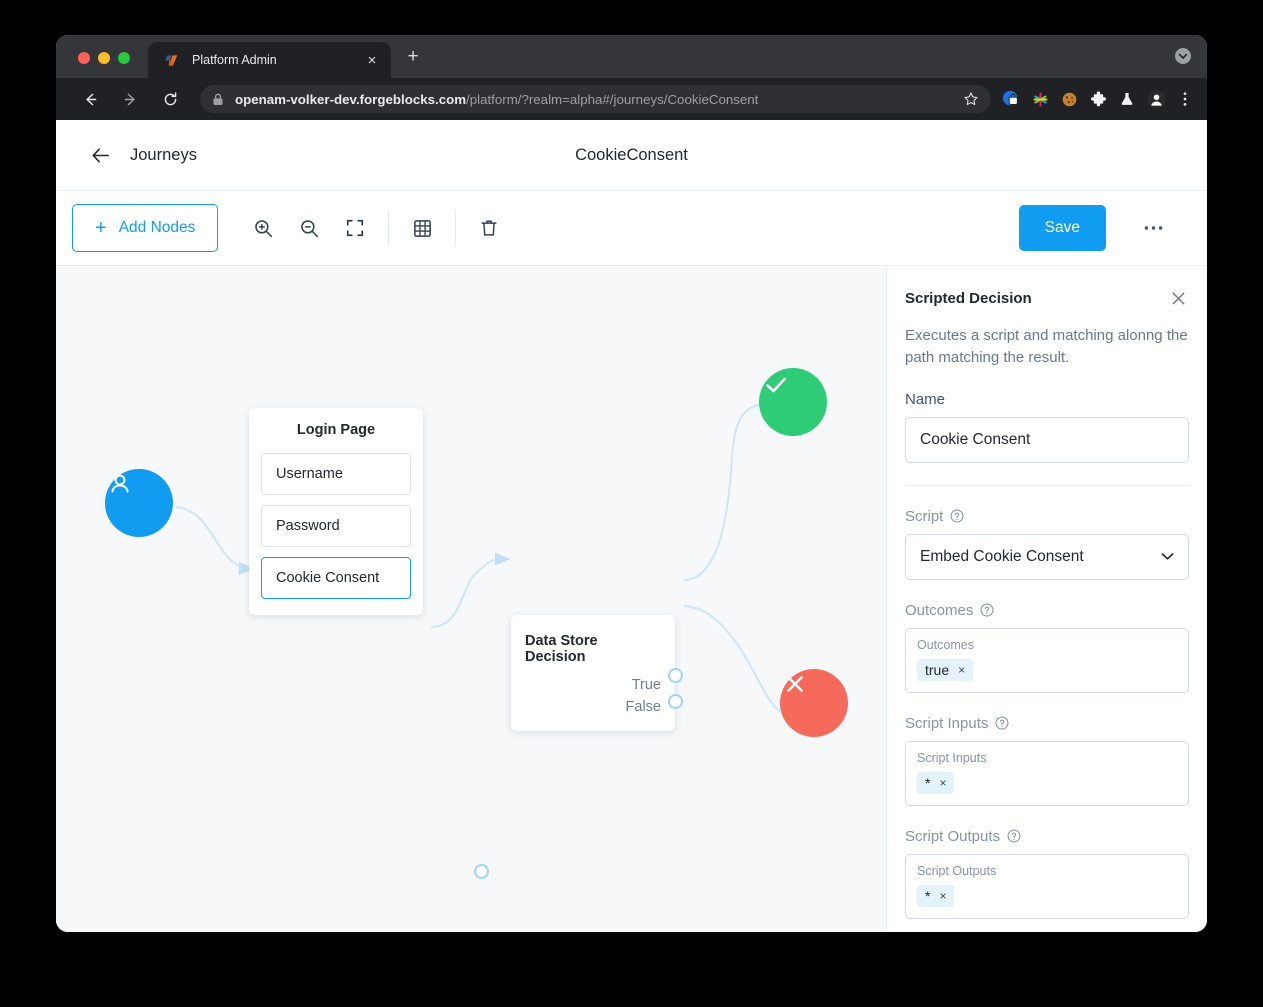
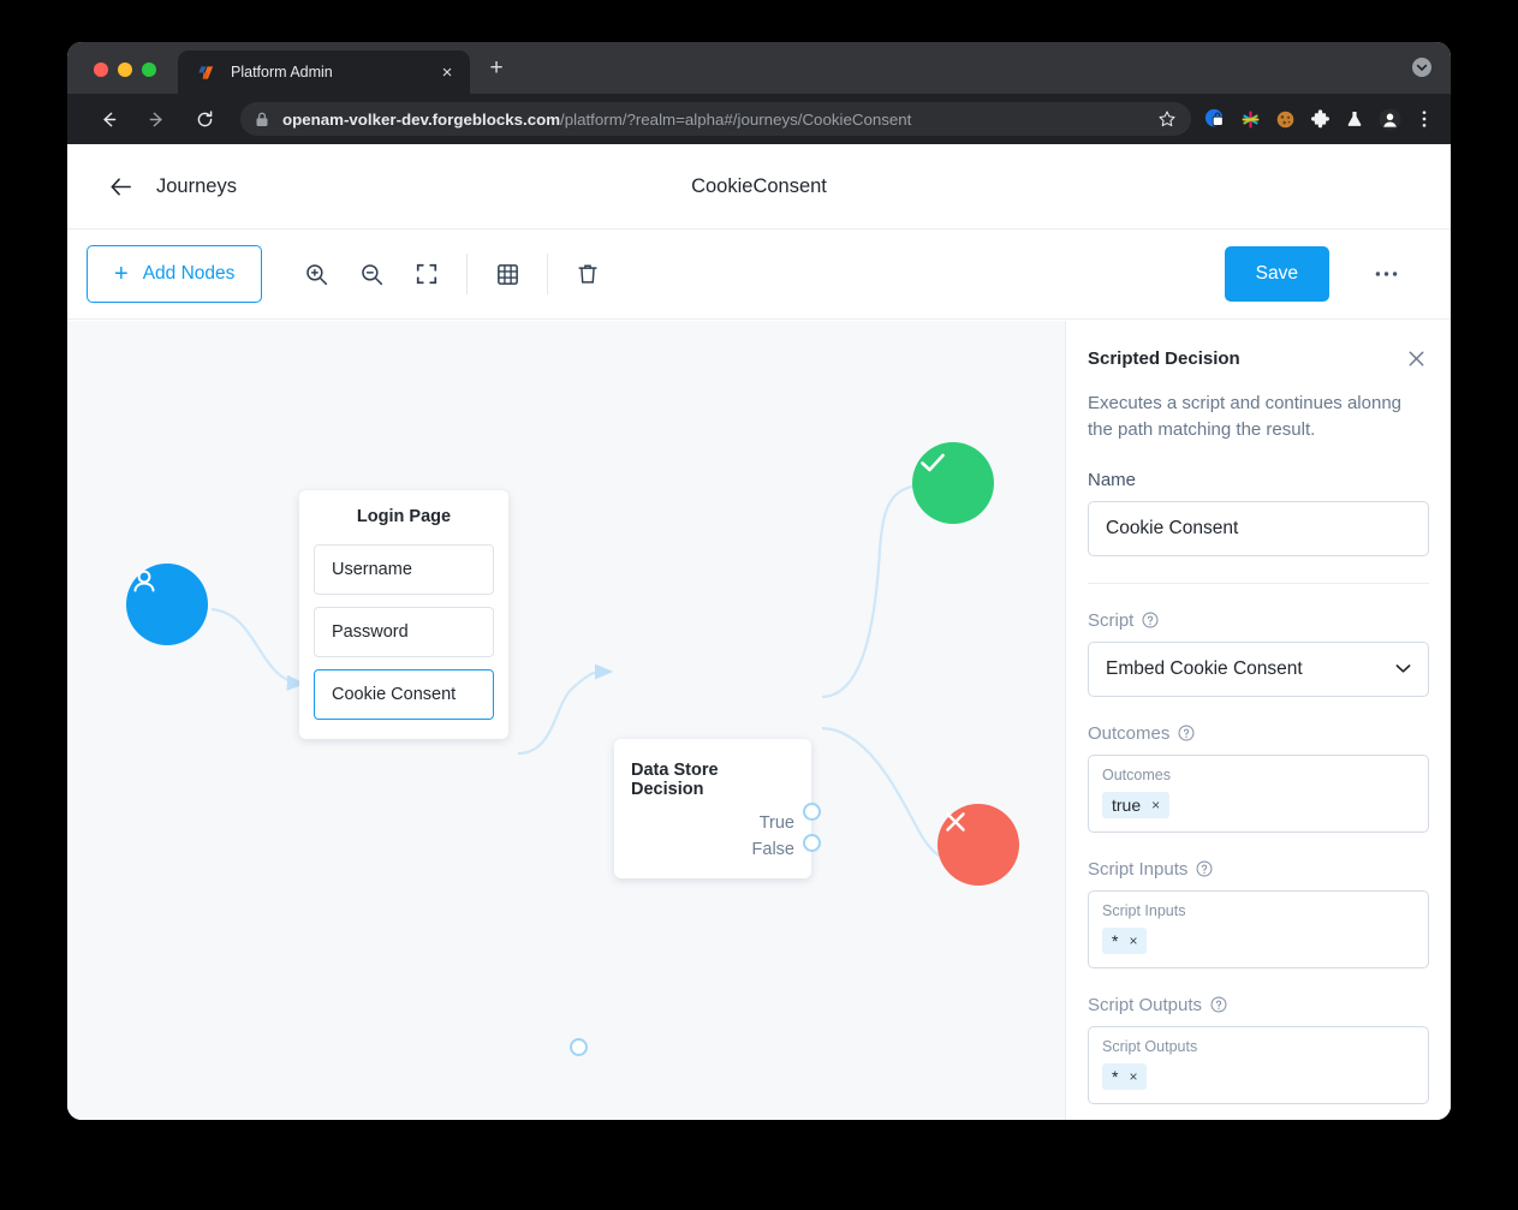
  Platform Admin
  ×
  +
  openam-volker-dev.forgeblocks.com/platform/?realm=alpha#/journeys/CookieConsent
  Journeys
  CookieConsent
  +
  Add Nodes
  Save
  Login Page
  Username
  Password
  Cookie Consent
  Data Store Decision
  True
  False
  Scripted Decision
- Executes a script and matching alonng the path matching the result.
+ Executes a script and continues alonng the path matching the result.
  Name
  Cookie Consent
  Script
  Embed Cookie Consent
  Outcomes
  Outcomes
  true
  ×
  Script Inputs
  Script Inputs
  *
  ×
  Script Outputs
  Script Outputs
  *
  ×
